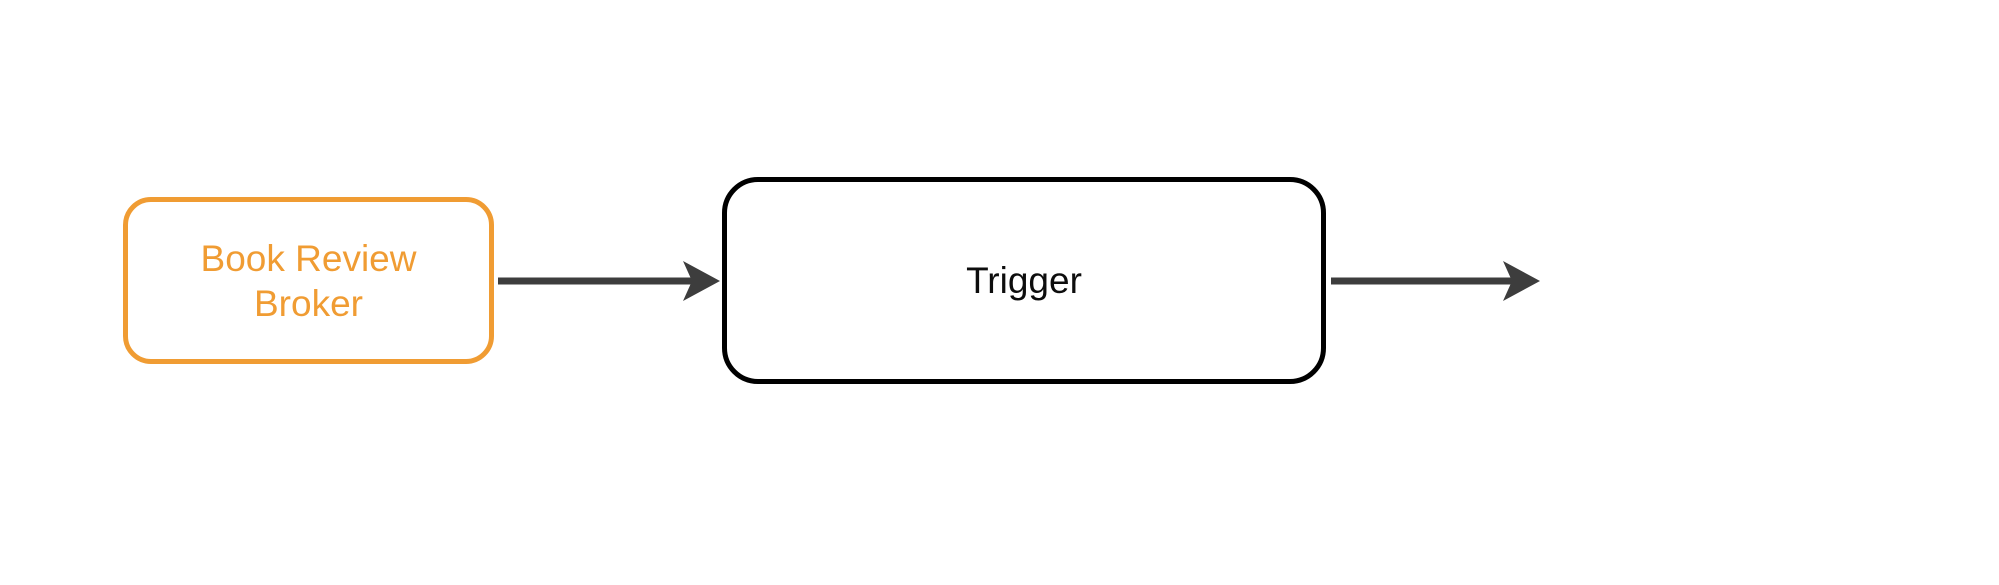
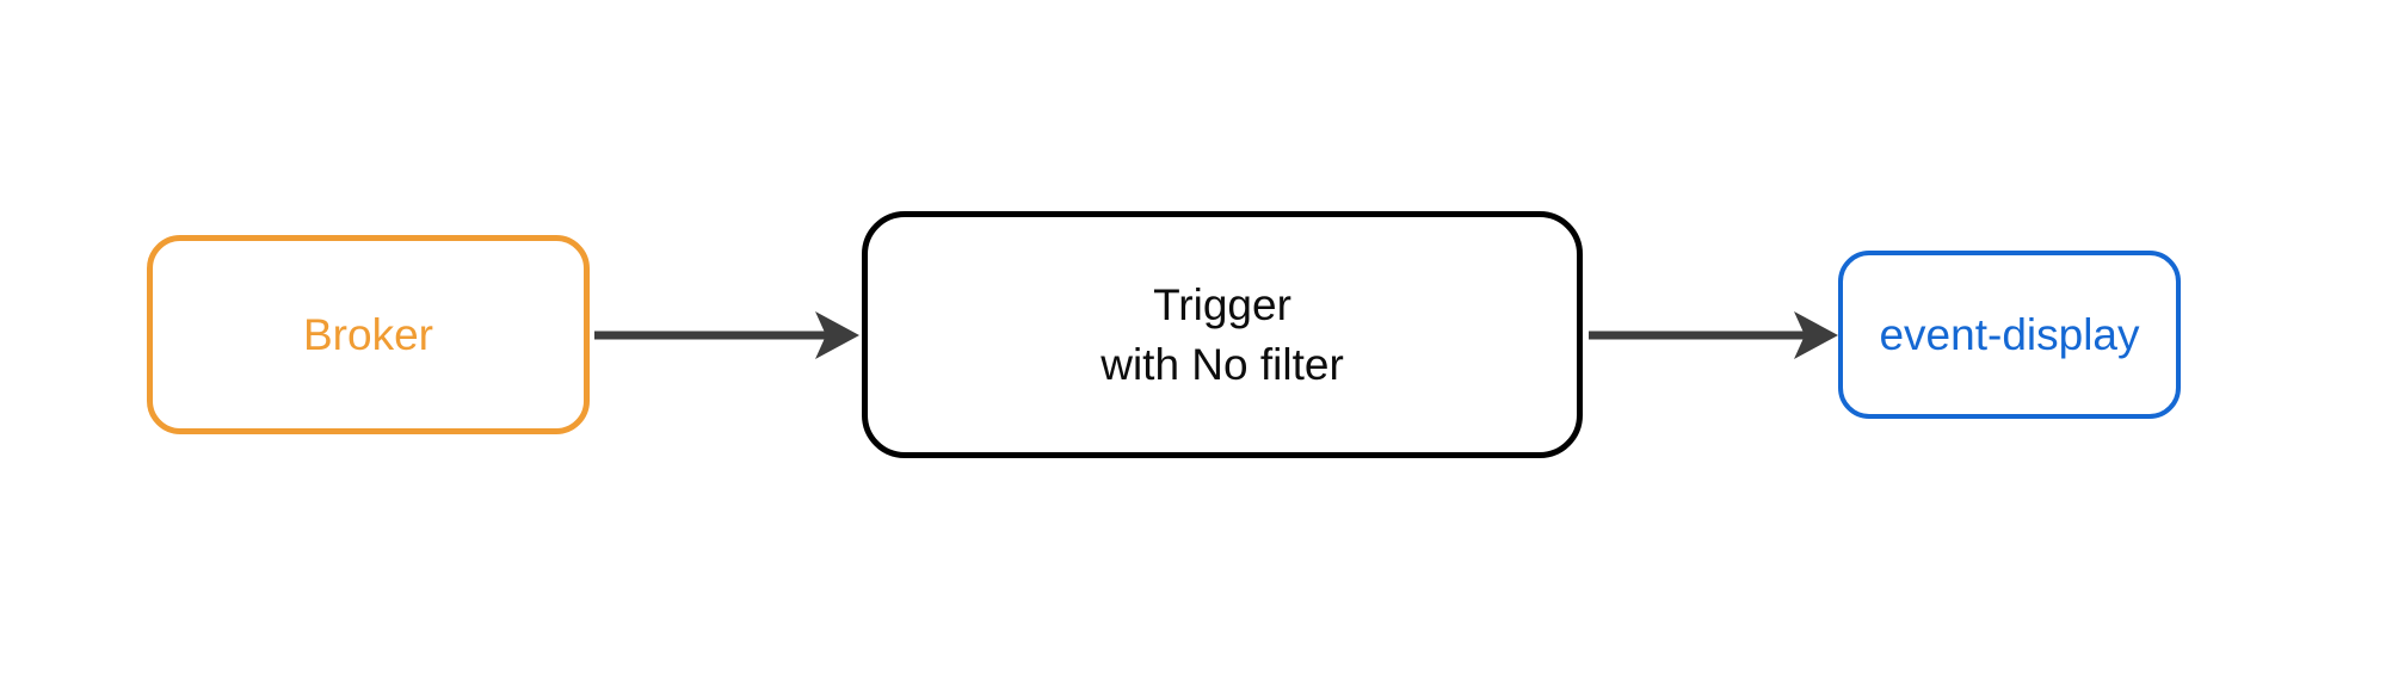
- Book Review
  Broker
  Trigger
+ with No filter
+ event-display
